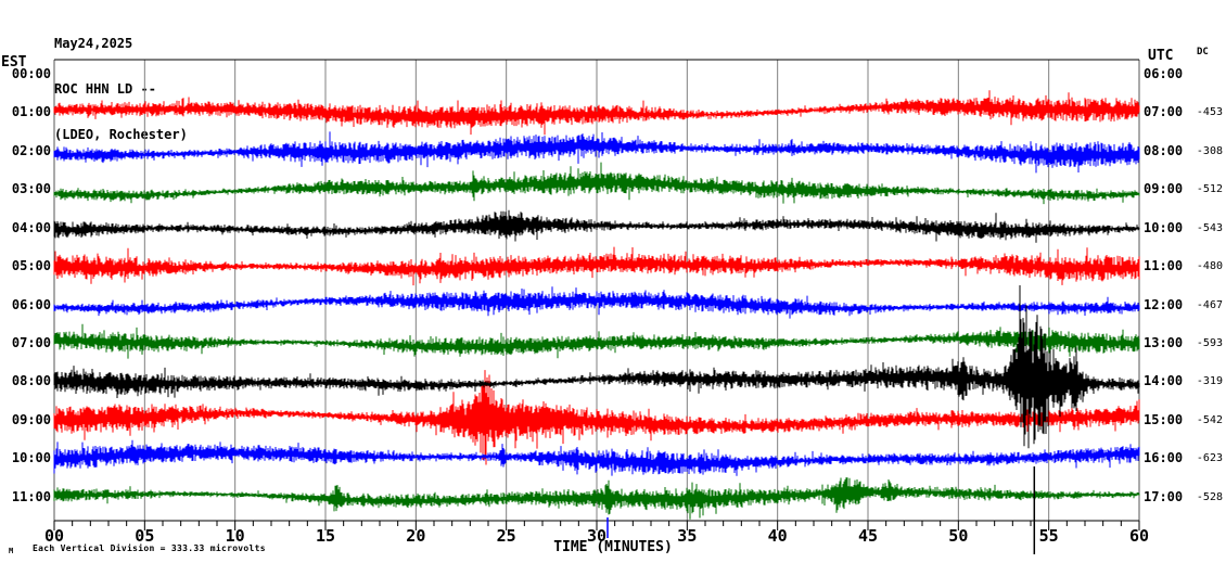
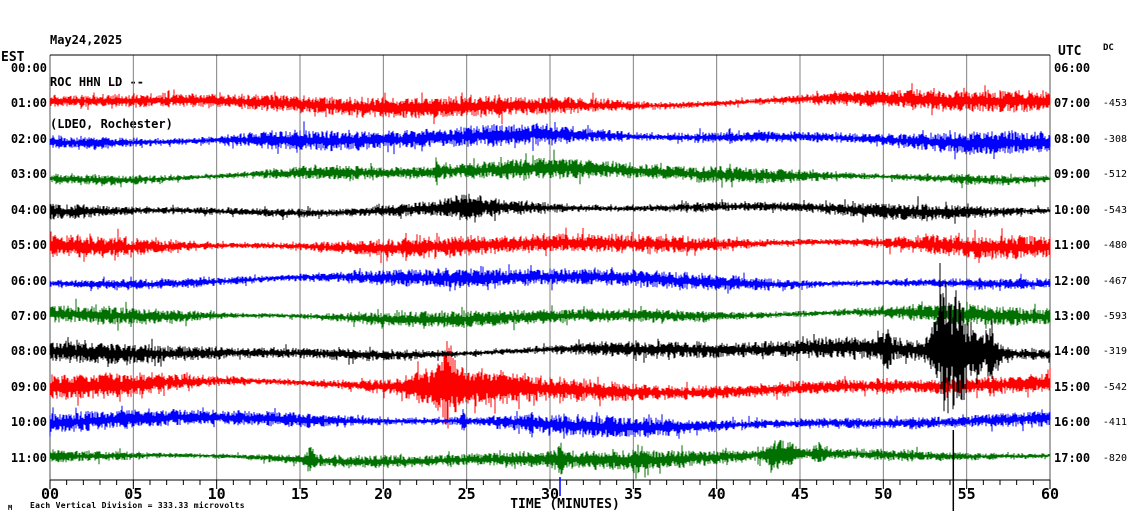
  May24,2025
  ROC HHN LD-
  (LDEO, Rochster)
  EST
  UTC
  DC
  TIME (MINUTES)
  M
  Each Vertical Division = 333.33 microvolts
  00:00
  06:00
  01:00
  07:00
  -453
  02:00
  08:00
  -308
  03:00
  09:00
  -512
  04:00
  10:00
  -543
  05:00
  11:00
  -480
  06:00
  12:00
  -467
  07:00
  13:00
  -593
  08:00
  14:00
  -319
  09:00
  15:00
  -542
  10:00
  16:00
- -623
+ -411
  11:00
  17:00
- -528
+ -820
  00
  05
  10
  15
  20
  25
  30
  35
  40
  45
  50
  55
  60
